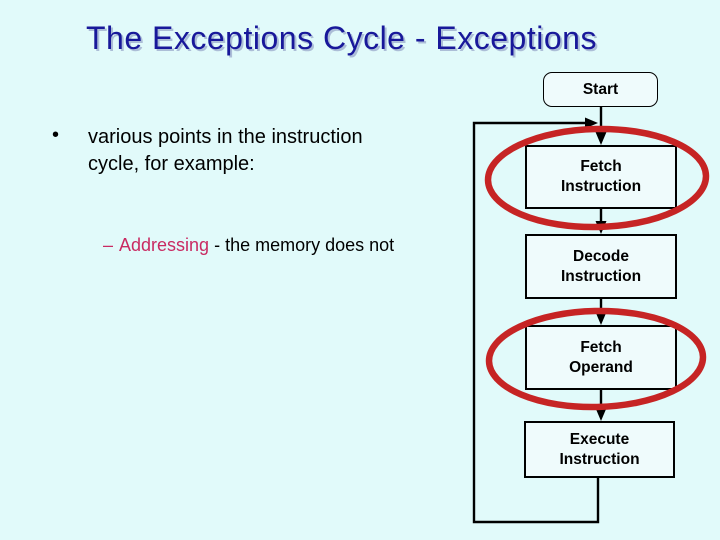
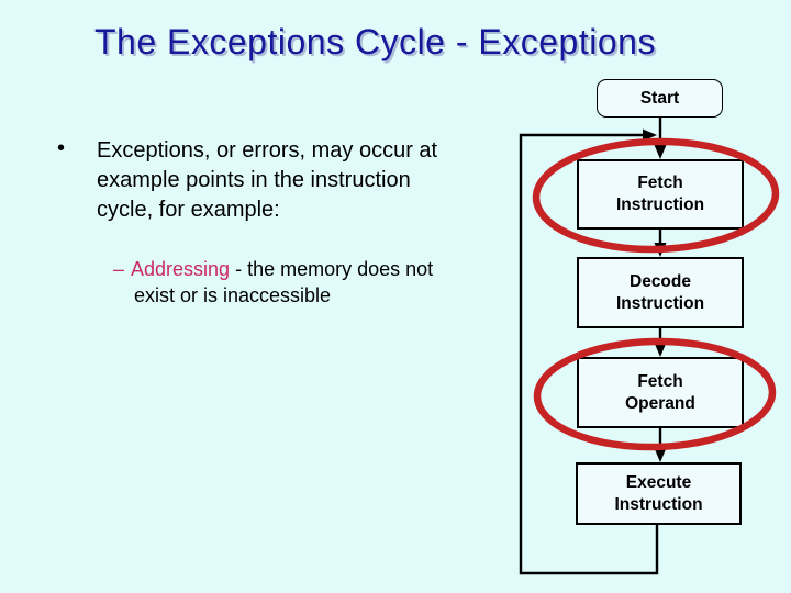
  The Exceptions Cycle - Exceptions
  •
+ Exceptions, or errors, may occur at
- various points in the instruction
+ example points in the instruction
  cycle, for example:
  – Addressing - the memory does not
+ exist or is inaccessible
  Start
  Fetch
  Instruction
  Decode
  Instruction
  Fetch
  Operand
  Execute
  Instruction
